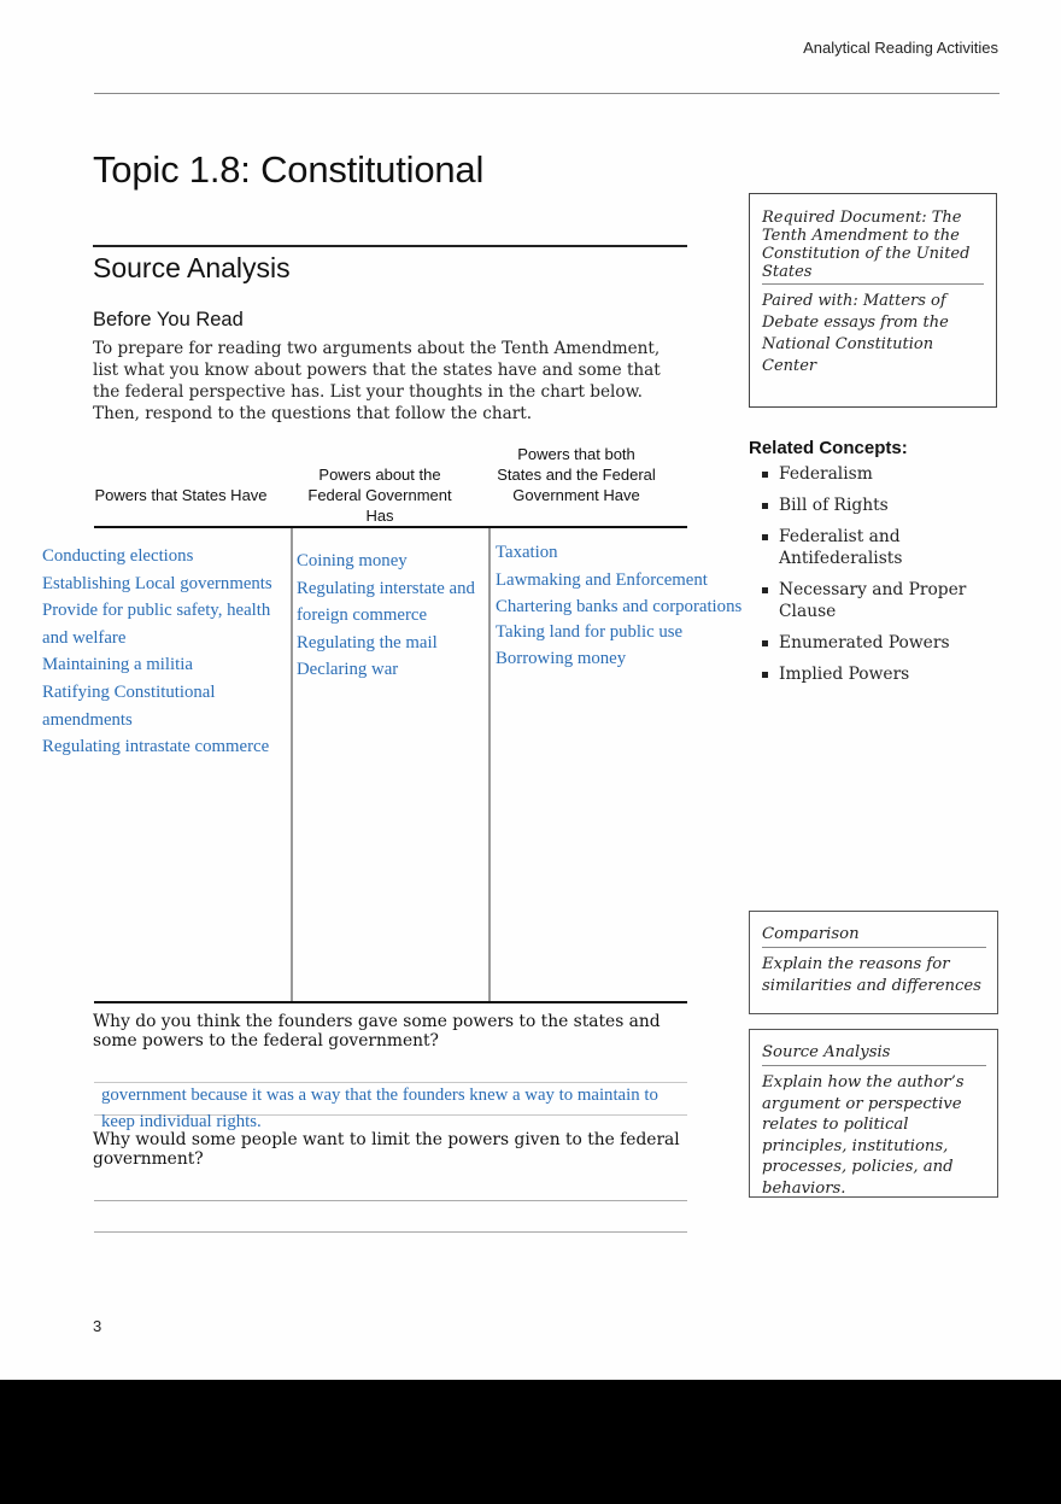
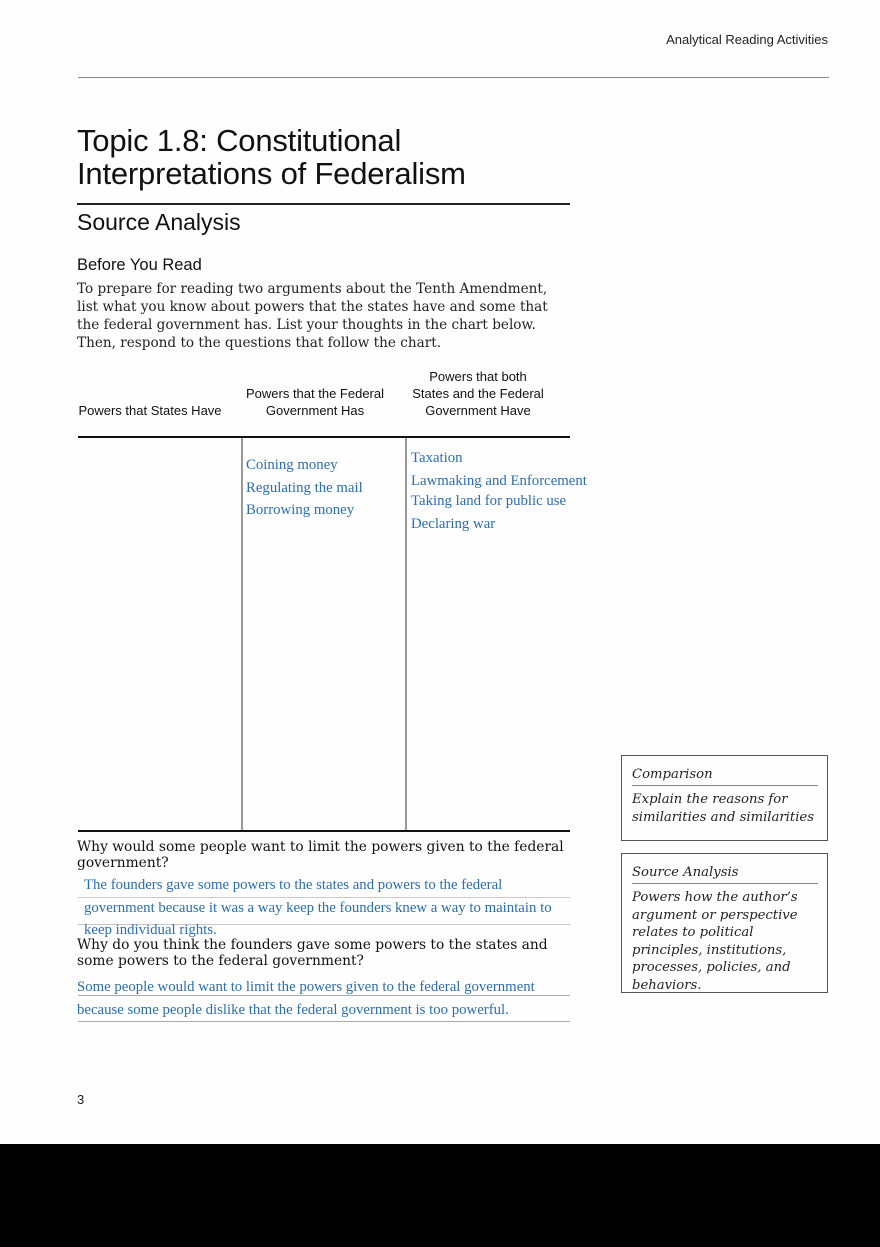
  Analytical Reading Activities
  Topic 1.8: Constitutional
+ Interpretations of Federalism
  Source Analysis
  Before You Read
- To prepare for reading two arguments about the Tenth Amendment, list what you know about powers that the states have and some that the federal perspective has. List your thoughts in the chart below. Then, respond to the questions that follow the chart.
+ To prepare for reading two arguments about the Tenth Amendment, list what you know about powers that the states have and some that the federal government has. List your thoughts in the chart below. Then, respond to the questions that follow the chart.
- Required Document: The Tenth Amendment to the Constitution of the United States
- Paired with: Matters of Debate essays from the National Constitution Center
- Related Concepts:
- Federalism
- Bill of Rights
- Federalist and Antifederalists
- Necessary and Proper Clause
- Enumerated Powers
- Implied Powers
  Powers that States Have
- Powers about the Federal Government Has
+ Powers that the Federal Government Has
  Powers that both States and the Federal Government Have
- Conducting elections
- Establishing Local governments
- Provide for public safety, health and welfare
- Maintaining a militia
- Ratifying Constitutional amendments
- Regulating intrastate commerce
  Coining money
- Regulating interstate and foreign commerce
  Regulating the mail
- Declaring war
+ Borrowing money
  Taxation
  Lawmaking and Enforcement
- Chartering banks and corporations
  Taking land for public use
- Borrowing money
+ Declaring war
- Why do you think the founders gave some powers to the states and some powers to the federal government?
+ Why would some people want to limit the powers given to the federal government?
+ The founders gave some powers to the states and powers to the federal
- government because it was a way that the founders knew a way to maintain to
+ government because it was a way keep the founders knew a way to maintain to
  keep individual rights.
- Why would some people want to limit the powers given to the federal government?
+ Why do you think the founders gave some powers to the states and some powers to the federal government?
+ Some people would want to limit the powers given to the federal government
+ because some people dislike that the federal government is too powerful.
  Comparison
- Explain the reasons for similarities and differences
+ Explain the reasons for similarities and similarities
  Source Analysis
- Explain how the author’s argument or perspective relates to political principles, institutions, processes, policies, and behaviors.
+ Powers how the author’s argument or perspective relates to political principles, institutions, processes, policies, and behaviors.
  3
